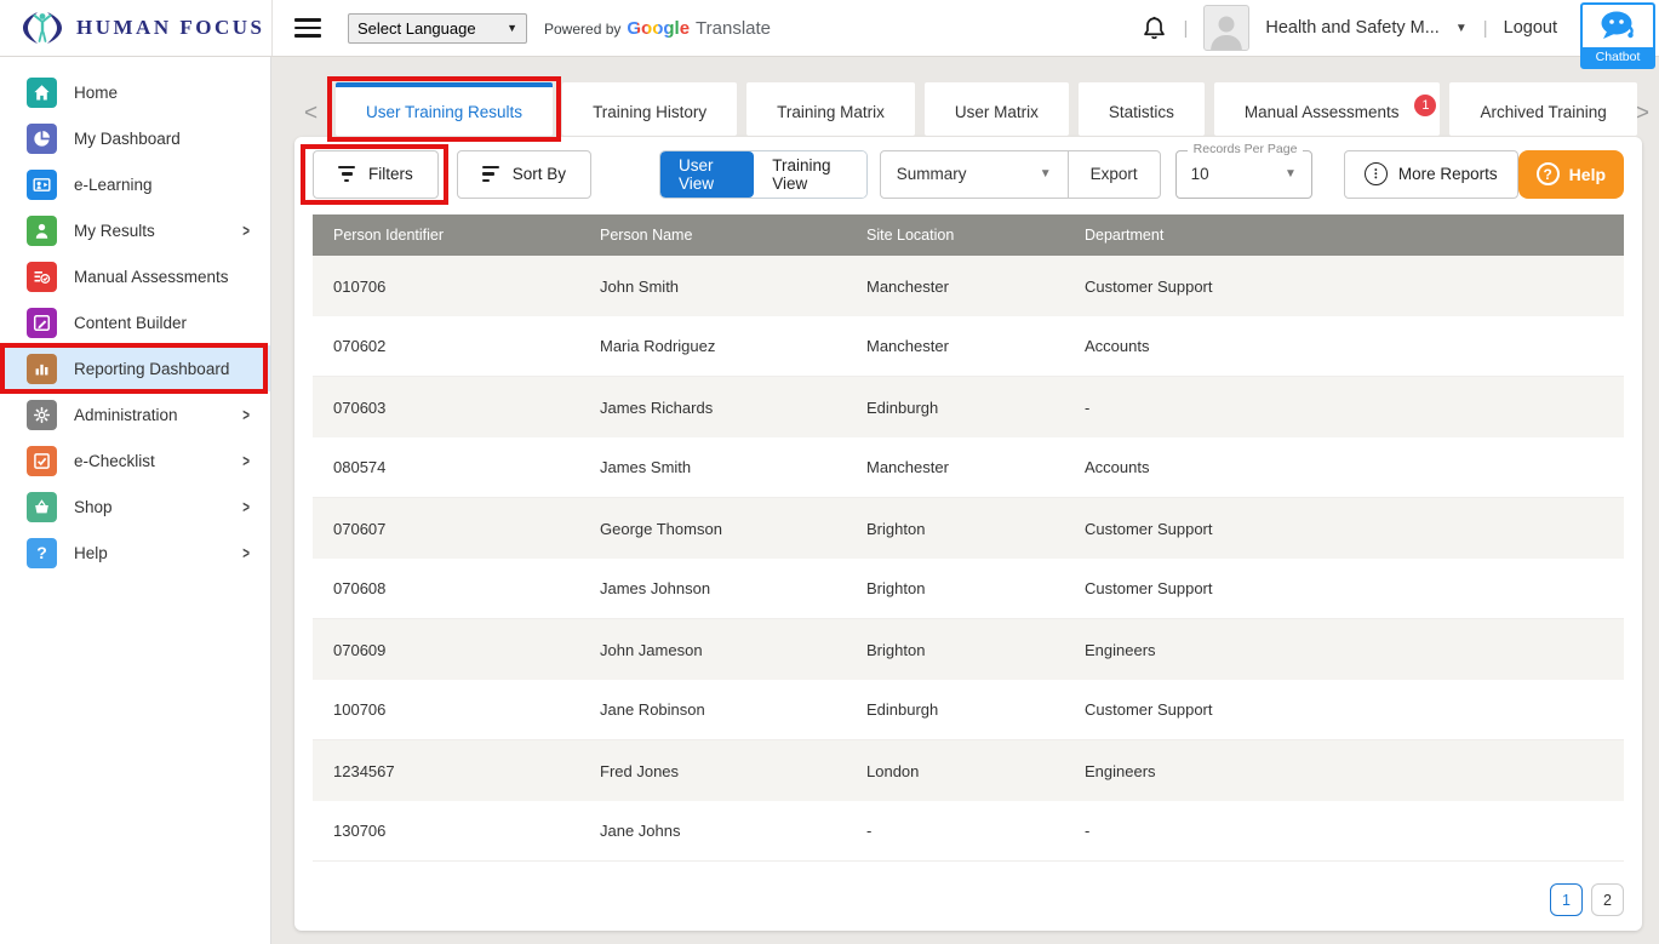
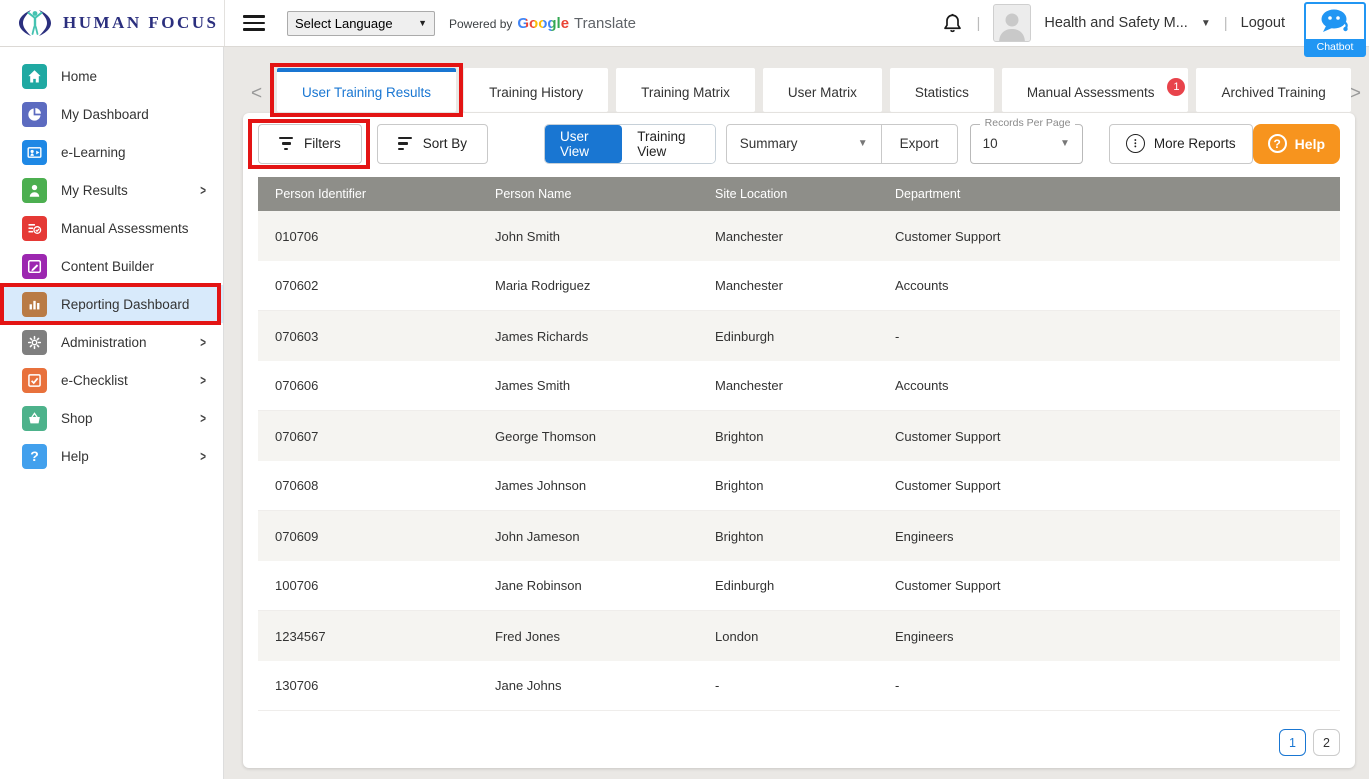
  HUMAN FOCUS
  Select Language
  ▼
  Powered by
  Google
  Translate
  |
  Health and Safety M...
  ▼
  |
  Logout
  Chatbot
  Home
  My Dashboard
  e-Learning
  My Results
  >
  Manual Assessments
  Content Builder
  Reporting Dashboard
  Administration
  >
  e-Checklist
  >
  Shop
  >
  ?
  Help
  >
  <
  >
  User Training Results
  Training History
  Training Matrix
  User Matrix
  Statistics
  Manual Assessments
  1
  Archived Training
  Filters
  Sort By
  User View
  Training View
  Summary
  ▼
  Export
  Records Per Page
  10
  ▼
  ⁝
  More Reports
  ?
  Help
  Person Identifier
  Person Name
  Site Location
  Department
  010706
  John Smith
  Manchester
  Customer Support
  070602
  Maria Rodriguez
  Manchester
  Accounts
  070603
  James Richards
  Edinburgh
  -
- 080574
+ 070606
  James Smith
  Manchester
  Accounts
  070607
  George Thomson
  Brighton
  Customer Support
  070608
  James Johnson
  Brighton
  Customer Support
  070609
  John Jameson
  Brighton
  Engineers
  100706
  Jane Robinson
  Edinburgh
  Customer Support
  1234567
  Fred Jones
  London
  Engineers
  130706
  Jane Johns
  -
  -
  1
  2
